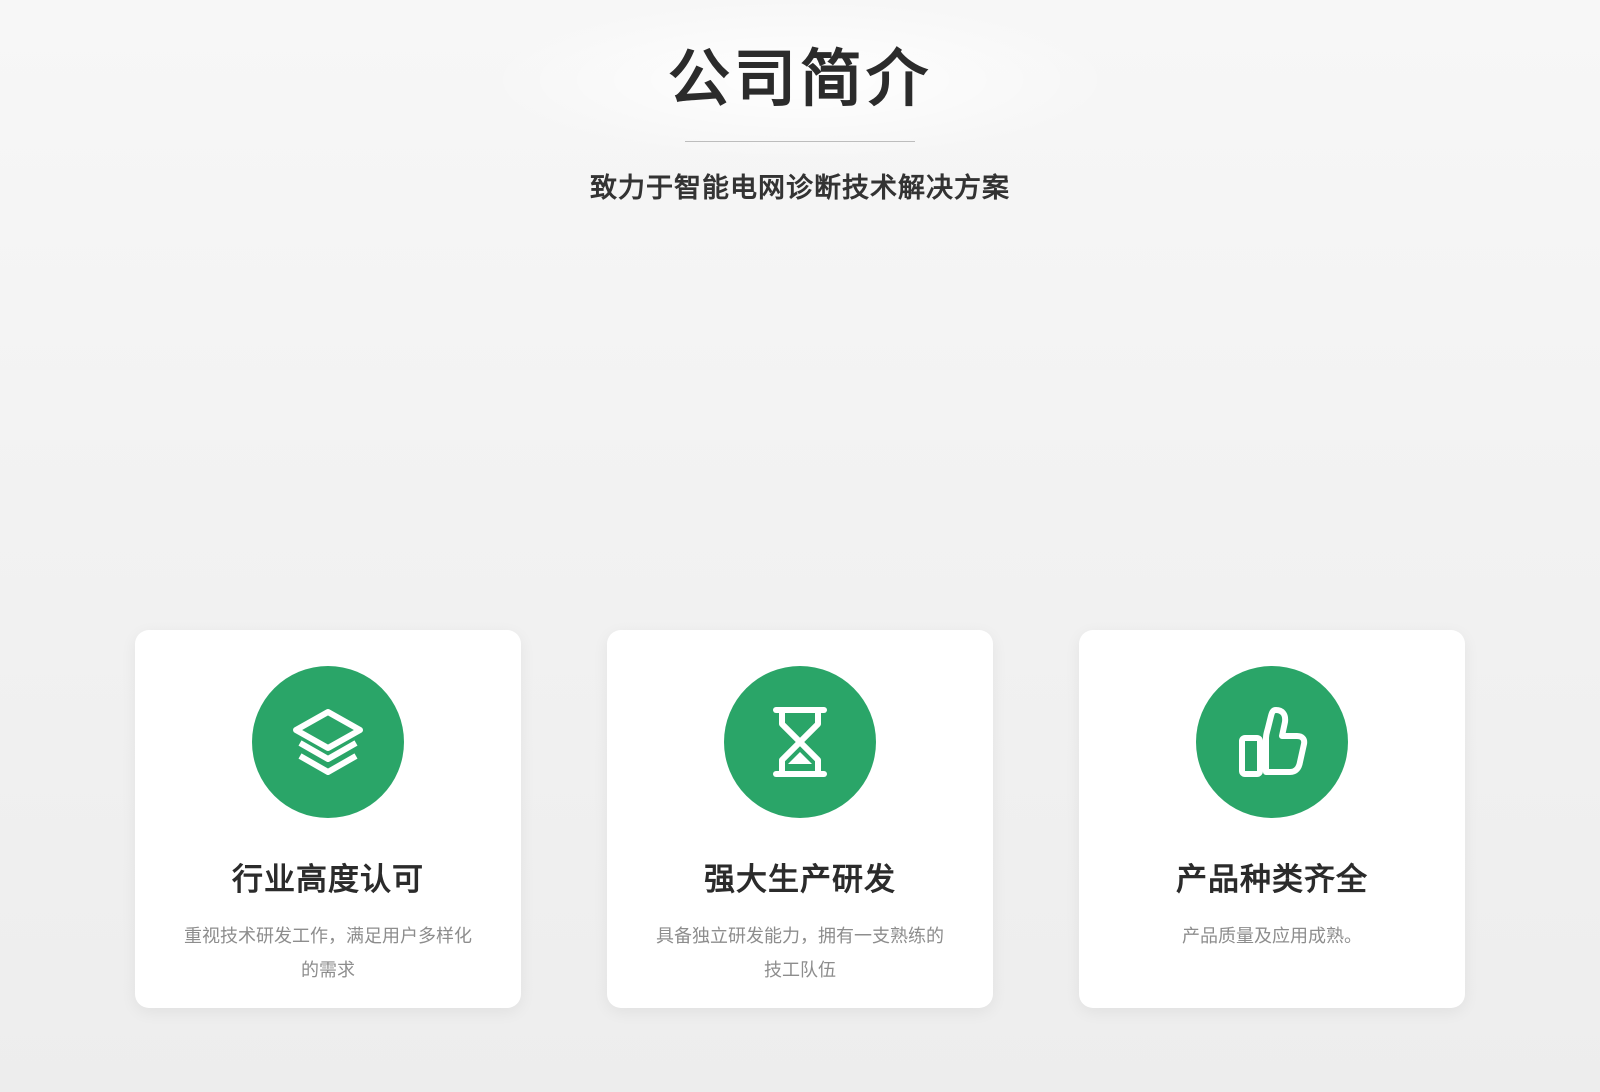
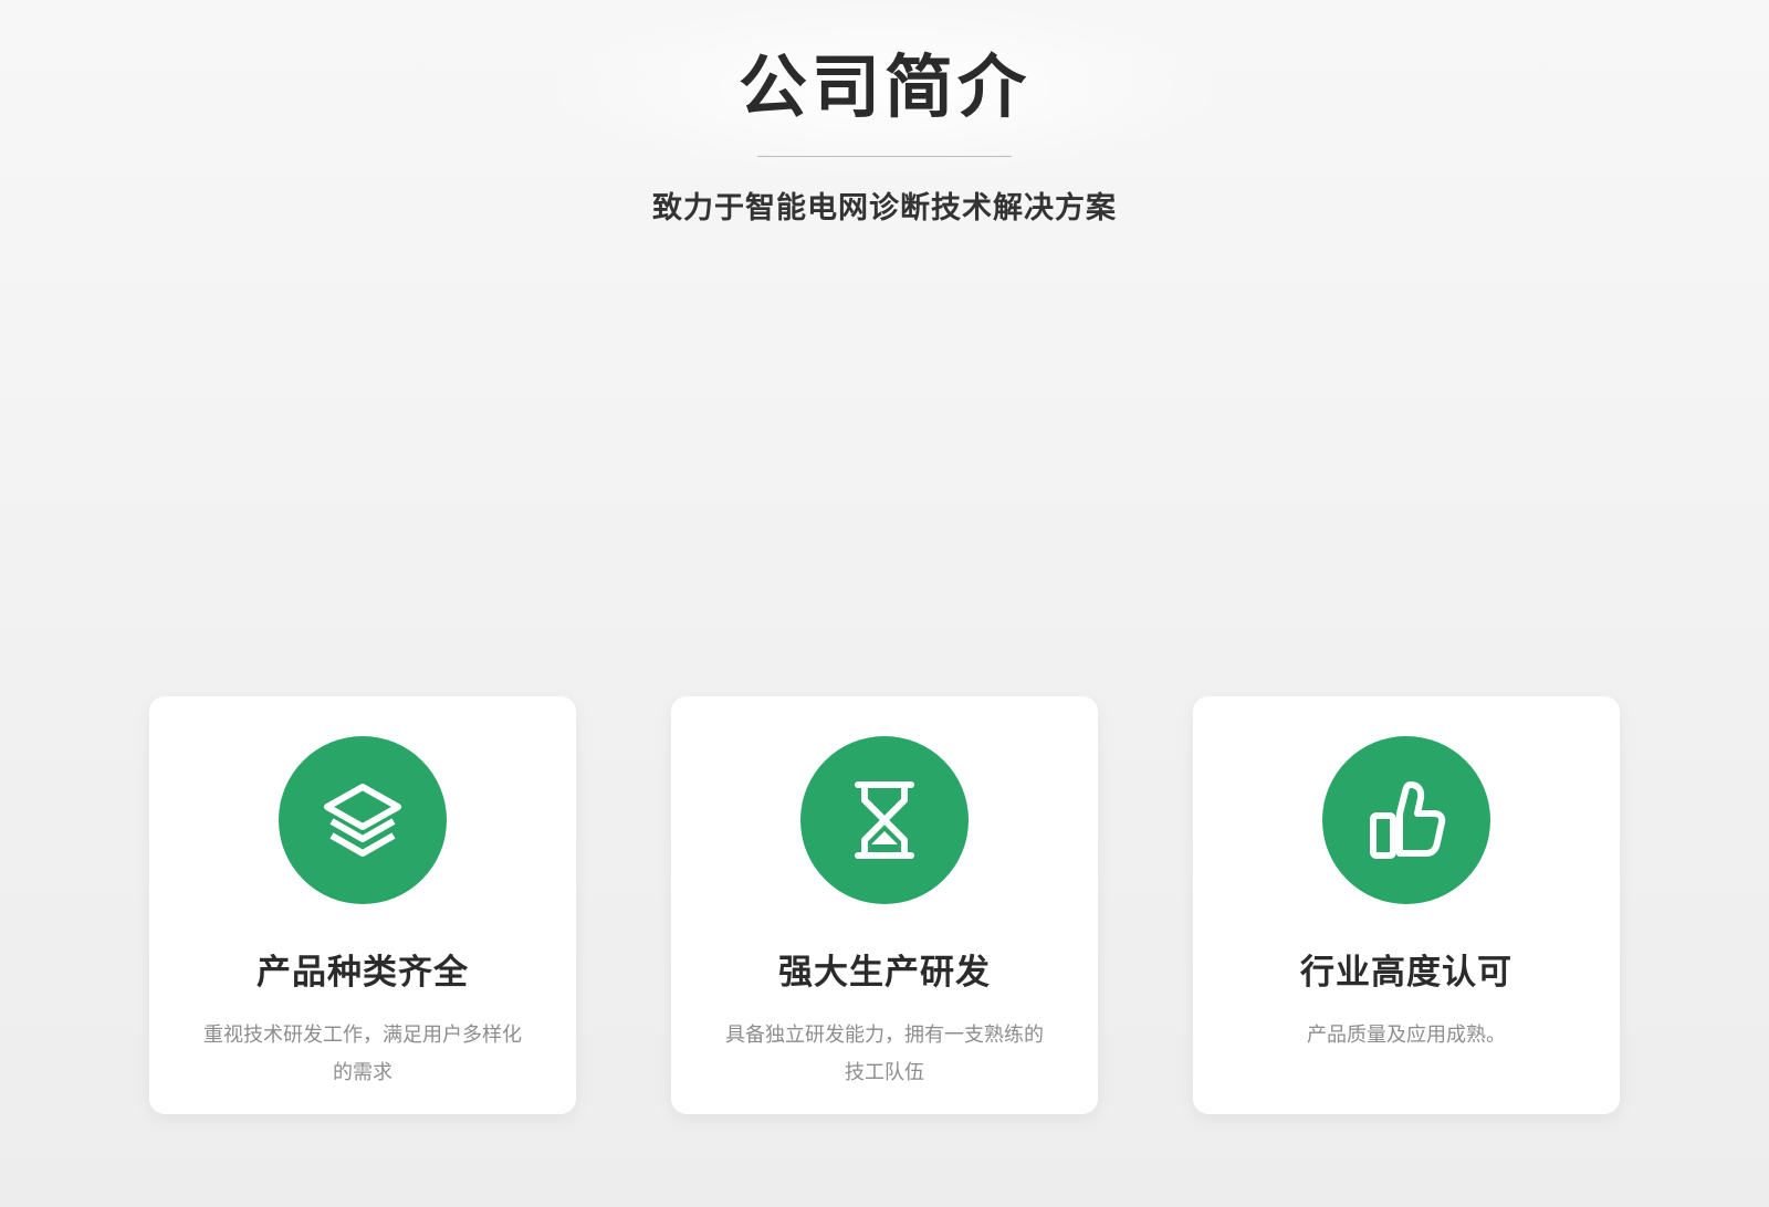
  公司简介
  致力于智能电网诊断技术解决方案
- 行业高度认可
+ 产品种类齐全
  重视技术研发工作，满足用户多样化的需求
  强大生产研发
  具备独立研发能力，拥有一支熟练的技工队伍
- 产品种类齐全
+ 行业高度认可
  产品质量及应用成熟。
